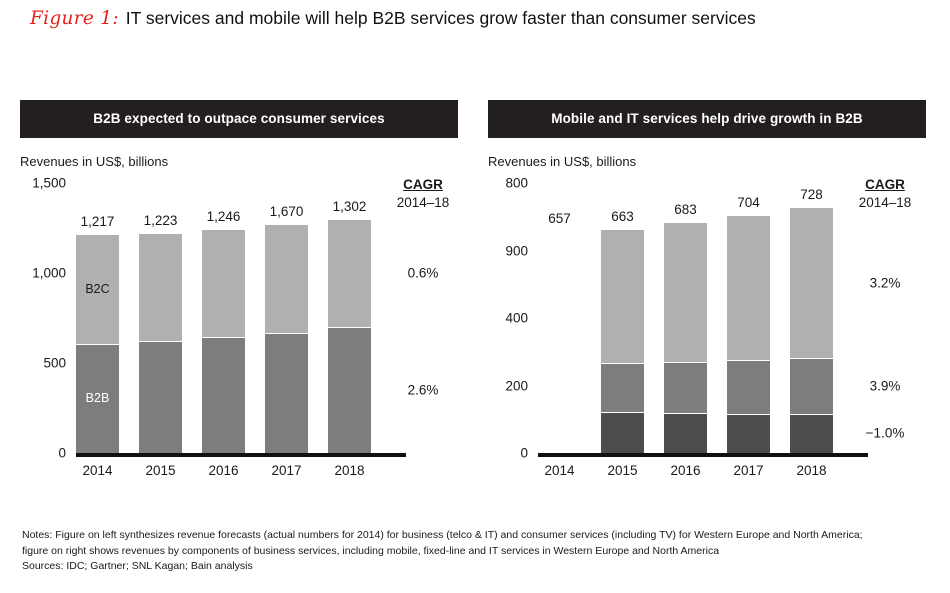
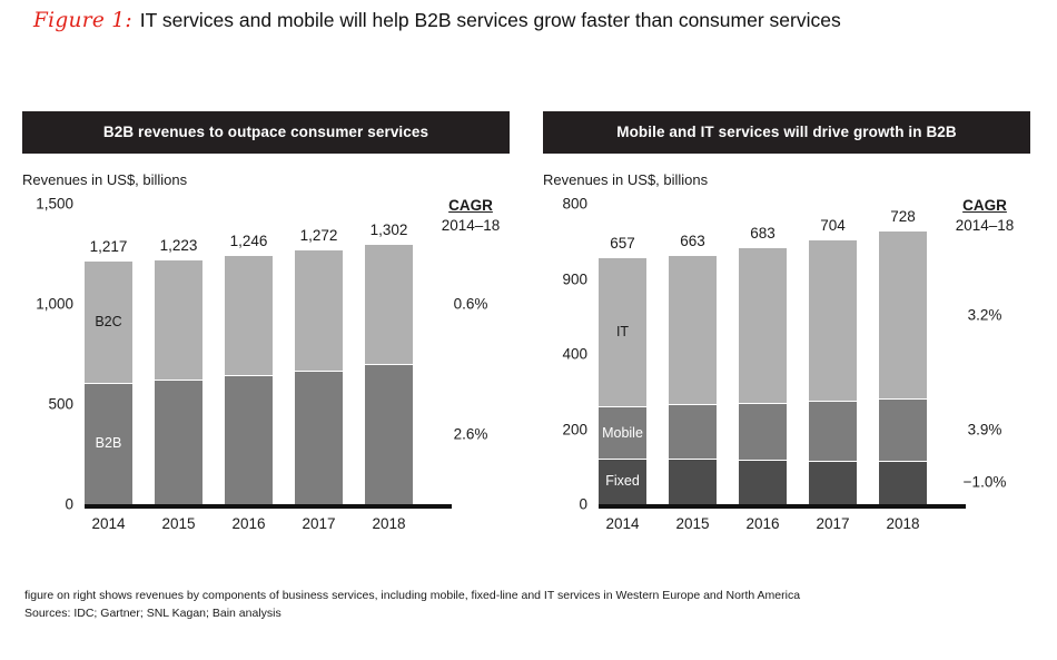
  Figure 1: IT services and mobile will help B2B services grow faster than consumer services
- B2B expected to outpace consumer services
+ B2B revenues to outpace consumer services
  Revenues in US$, billions
  0
  500
  1,000
  1,500
  B2B
  B2C
  1,217
  2014
  1,223
  2015
  1,246
  2016
- 1,670
+ 1,272
  2017
  1,302
  2018
  CAGR
  2014–18
  2.6%
  0.6%
- Mobile and IT services help drive growth in B2B
+ Mobile and IT services will drive growth in B2B
  Revenues in US$, billions
  0
  200
  400
  900
  800
+ Fixed
+ Mobile
+ IT
  657
  2014
  663
  2015
  683
  2016
  704
  2017
  728
  2018
  CAGR
  2014–18
  −1.0%
  3.9%
  3.2%
- Notes: Figure on left synthesizes revenue forecasts (actual numbers for 2014) for business (telco & IT) and consumer services (including TV) for Western Europe and North America;
  figure on right shows revenues by components of business services, including mobile, fixed-line and IT services in Western Europe and North America
  Sources: IDC; Gartner; SNL Kagan; Bain analysis
